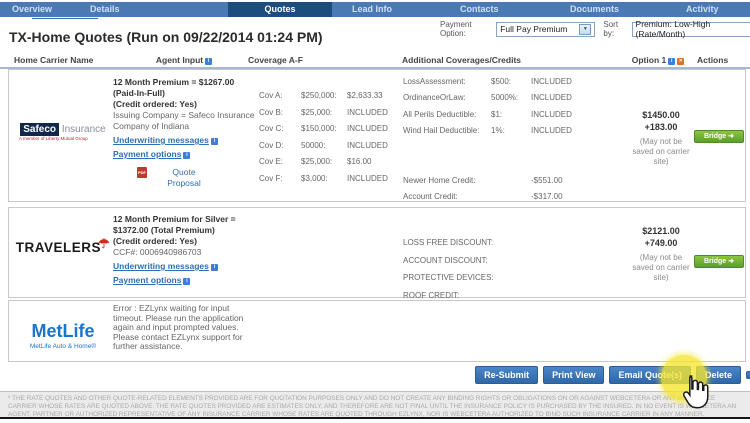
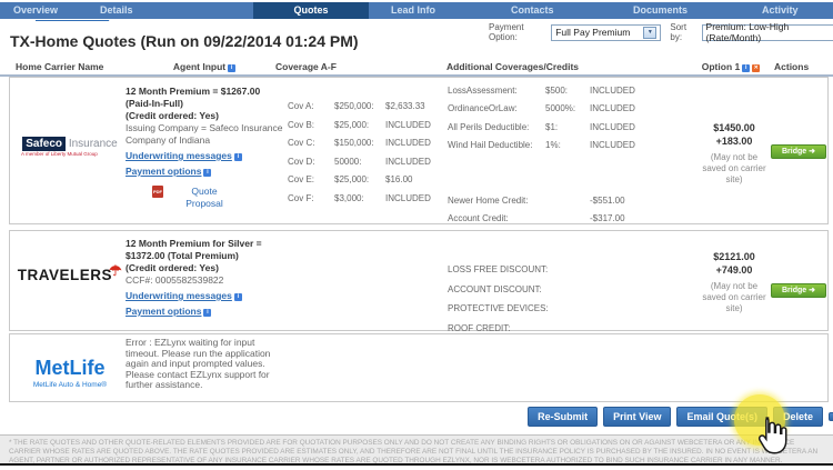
  Overview
  Details
  Quotes
  Lead Info
  Contacts
  Documents
  Activity
  Payment Option:
  Full Pay Premium
  Sort by:
  Premium: Low-High (Rate/Month)
  TX-Home Quotes (Run on 09/22/2014 01:24 PM)
  Home Carrier Name
  Agent Input
  Coverage A-F
  Additional Coverages/Credits
  Option 1
  Actions
  Safeco Insurance
  12 Month Premium = $1267.00 (Paid-In-Full)
  (Credit ordered: Yes)
  Issuing Company = Safeco Insurance Company of Indiana
  Underwriting messages
  Payment options
  Quote Proposal
  Cov A: $250,000: $2,633.33
  Cov B: $25,000: INCLUDED
  Cov C: $150,000: INCLUDED
  Cov D: 50000: INCLUDED
  Cov E: $25,000: $16.00
  Cov F: $3,000: INCLUDED
  LossAssessment: $500: INCLUDED
  OrdinanceOrLaw: 5000%: INCLUDED
  All Perils Deductible: $1: INCLUDED
  Wind Hail Deductible: 1%: INCLUDED
  Newer Home Credit: -$551.00
  Account Credit: -$317.00
  $1450.00
  +183.00
  (May not be saved on carrier site)
  TRAVELERS☂
  12 Month Premium for Silver = $1372.00 (Total Premium)
  (Credit ordered: Yes)
- CCF#: 0006940986703
+ CCF#: 0005582539822
  Underwriting messages
  Payment options
  LOSS FREE DISCOUNT:
  ACCOUNT DISCOUNT:
  PROTECTIVE DEVICES:
  ROOF CREDIT:
  $2121.00
  +749.00
  (May not be saved on carrier site)
  MetLife
  Error : EZLynx waiting for input timeout. Please run the application again and input prompted values. Please contact EZLynx support for further assistance.
  Re-Submit
  Print View
  Email Quote(s)
  Delete
